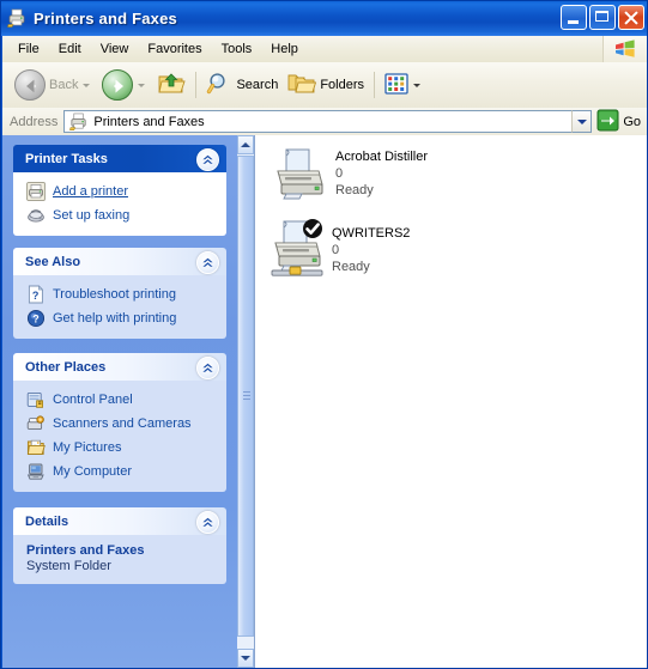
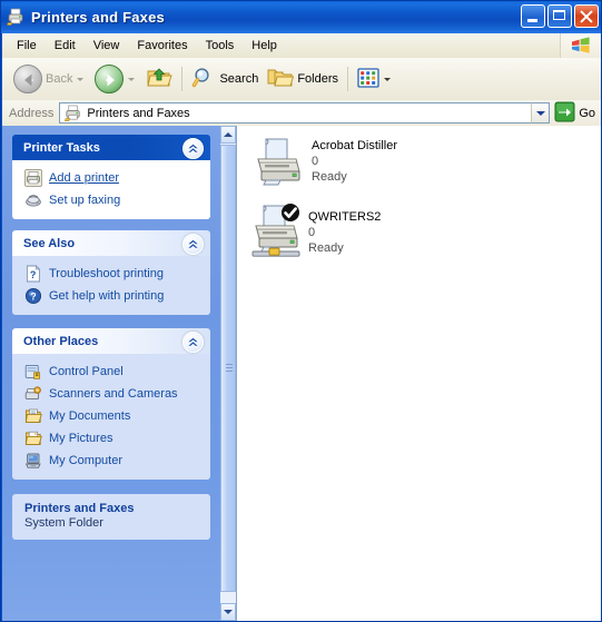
  Printers and Faxes
  File
  Edit
  View
  Favorites
  Tools
  Help
  Back
  Search
  Folders
  Address
  Printers and Faxes
  Go
  Printer Tasks
  Add a printer
  Set up faxing
  See Also
  ?
  Troubleshoot printing
  ?
  Get help with printing
  Other Places
  Control Panel
  Scanners and Cameras
+ My Documents
  My Pictures
  My Computer
- Details
  Printers and Faxes
  System Folder
  Acrobat Distiller
  0
  Ready
  QWRITERS2
  0
  Ready
